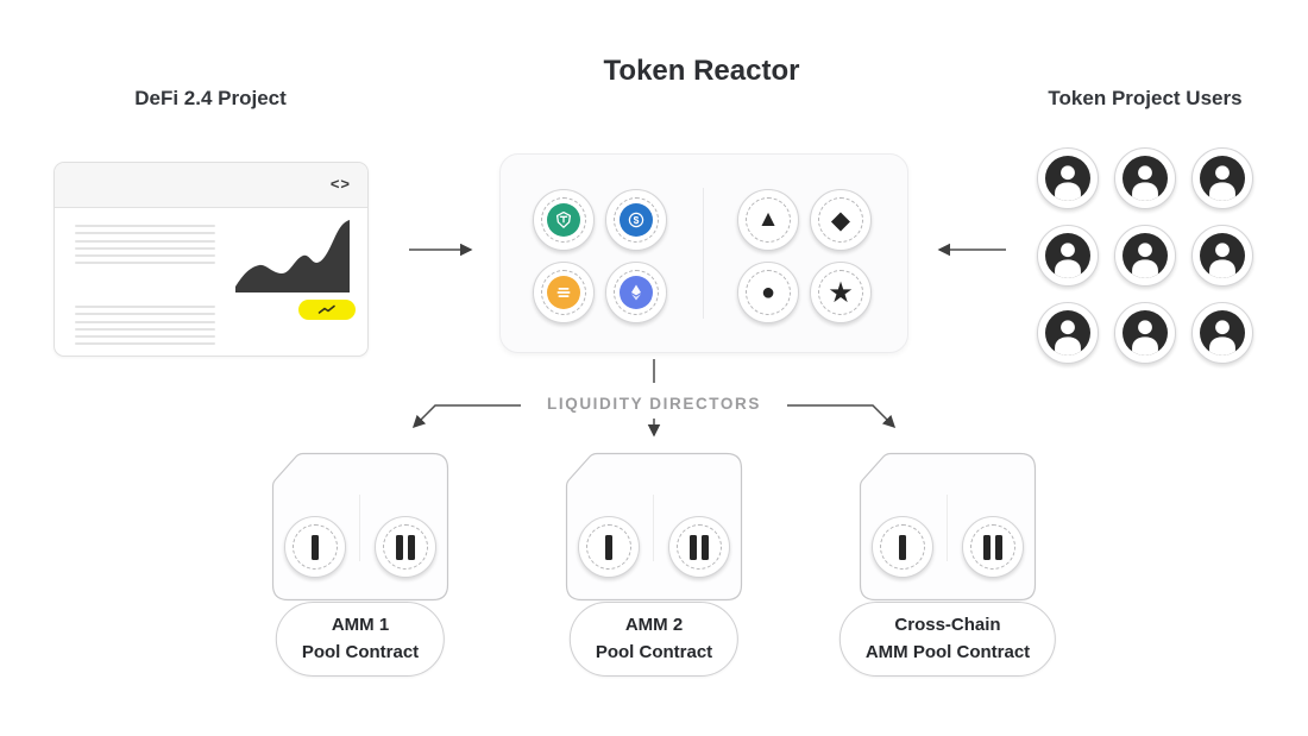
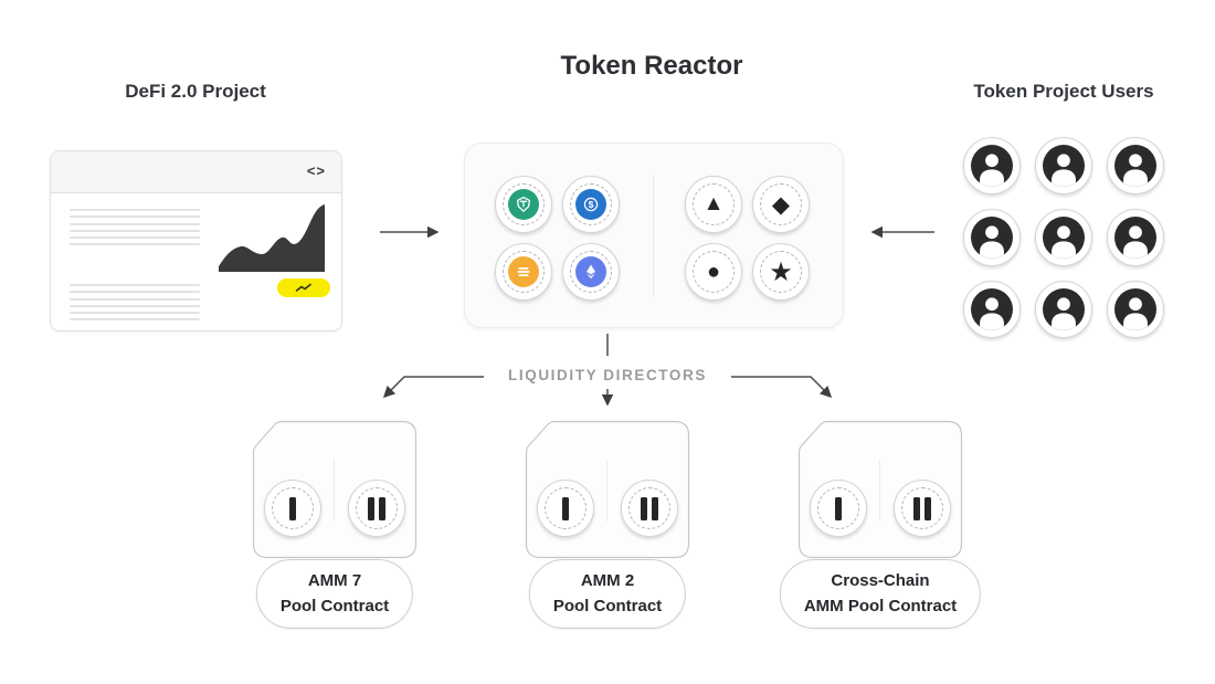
- DeFi 2.4 Project
+ DeFi 2.0 Project
  Token Reactor
  Token Project Users
  <>
  $
  ▲
  ◆
  ●
  ★
  LIQUIDITY DIRECTORS
- AMM 1
+ AMM 7
  Pool Contract
  AMM 2
  Pool Contract
  Cross-Chain
  AMM Pool Contract
